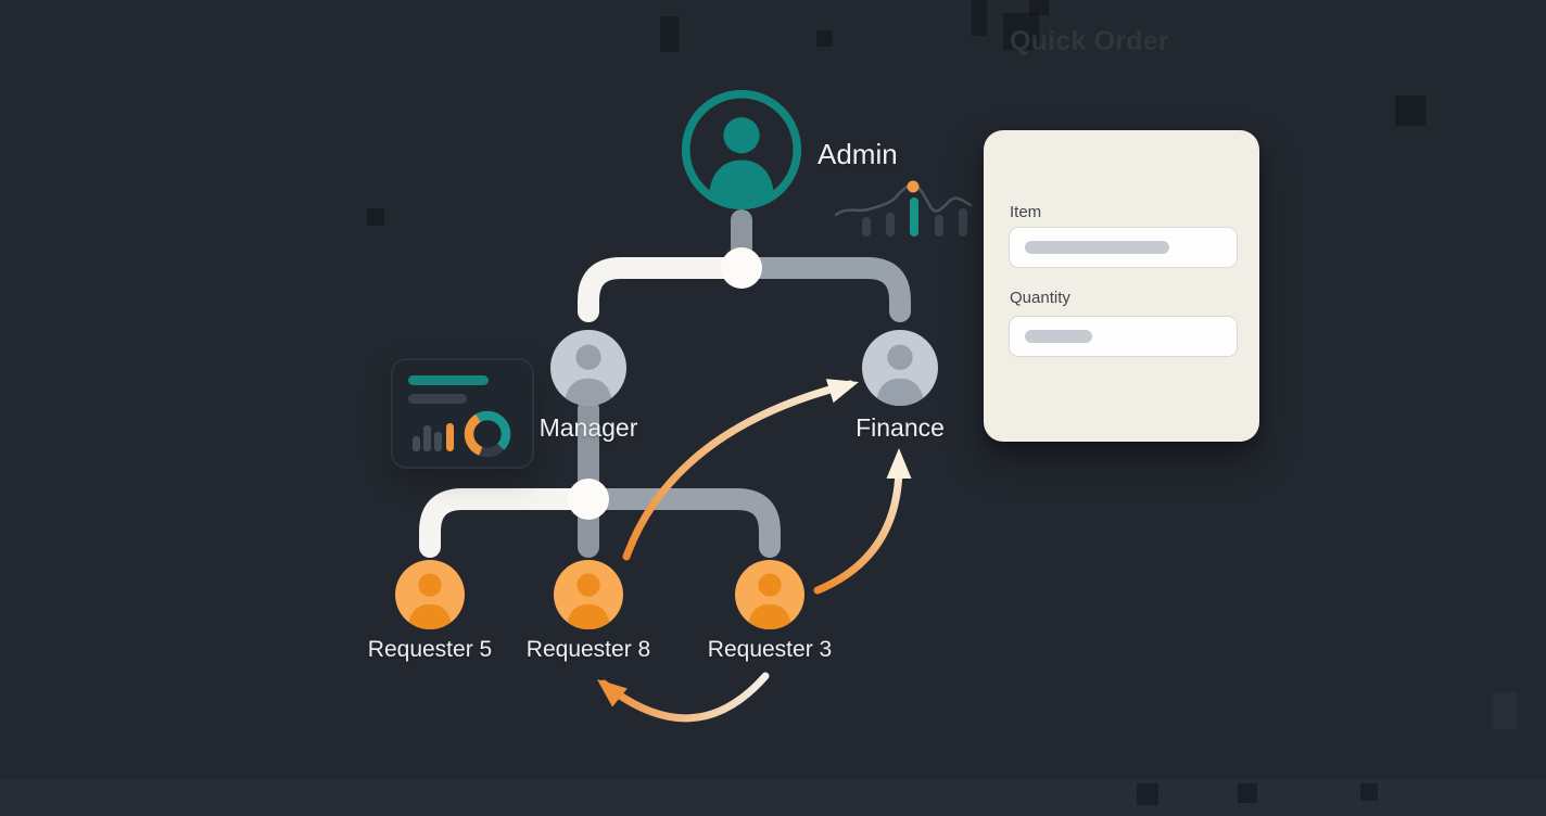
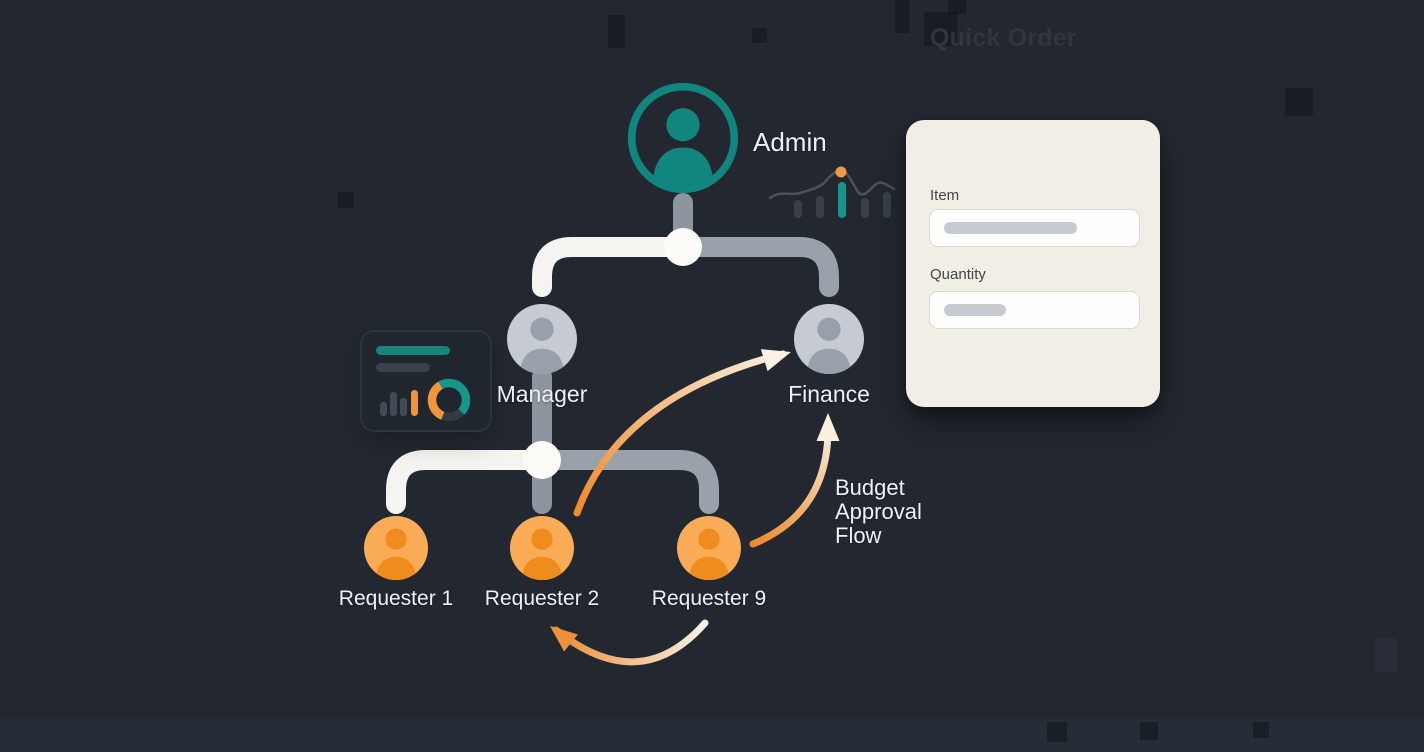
  Admin
  Manager
  Finance
- Requester 5
+ Requester 1
- Requester 8
+ Requester 2
- Requester 3
+ Requester 9
+ Budget Approval Flow
  Quick Order
  Item
  Quantity
